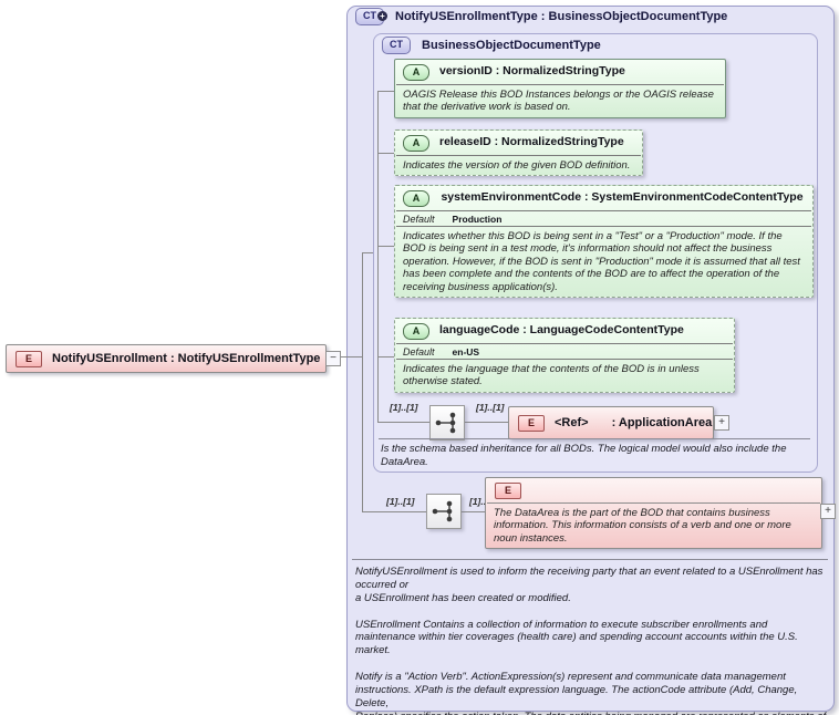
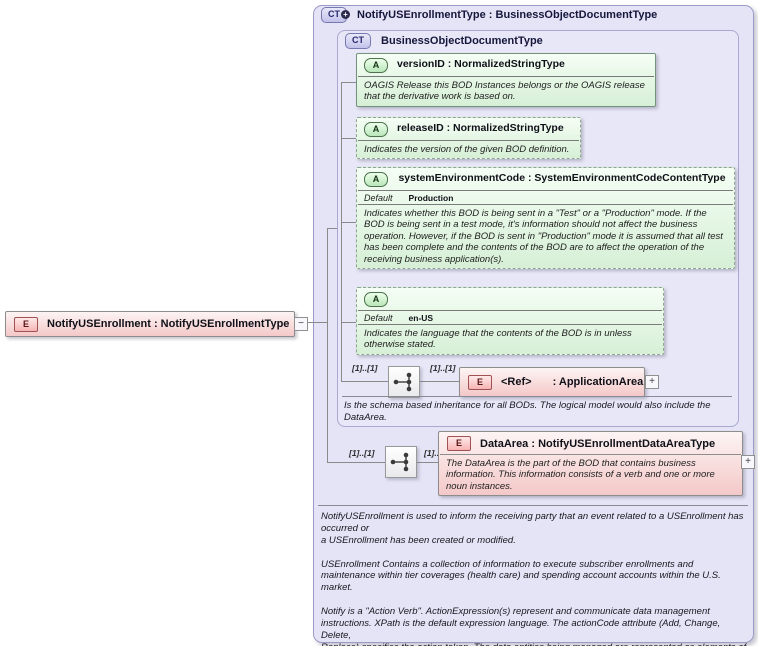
  CT
  +
  NotifyUSEnrollmentType : BusinessObjectDocumentType
  CT
  BusinessObjectDocumentType
  A
  versionID : NormalizedStringType
  OAGIS Release this BOD Instances belongs or the OAGIS release that the derivative work is based on.
  A
  releaseID : NormalizedStringType
  Indicates the version of the given BOD definition.
  A
  systemEnvironmentCode : SystemEnvironmentCodeContentType
  Default
  Production
  Indicates whether this BOD is being sent in a "Test" or a "Production" mode. If the BOD is being sent in a test mode, it's information should not affect the business operation. However, if the BOD is sent in "Production" mode it is assumed that all test has been complete and the contents of the BOD are to affect the operation of the receiving business application(s).
  A
- languageCode : LanguageCodeContentType
  Default
  en-US
  Indicates the language that the contents of the BOD is in unless otherwise stated.
  [1]..[1]
  [1]..[1]
  E
  <Ref>
  : ApplicationArea
  +
  Is the schema based inheritance for all BODs. The logical model would also include the DataArea.
  [1]..[1]
  E
+ DataArea : NotifyUSEnrollmentDataAreaType
  The DataArea is the part of the BOD that contains business information. This information consists of a verb and one or more noun instances.
  +
  NotifyUSEnrollment is used to inform the receiving party that an event related to a USEnrollment has occurred or
  a USEnrollment has been created or modified.
  USEnrollment Contains a collection of information to execute subscriber enrollments and maintenance within tier coverages (health care) and spending account accounts within the U.S. market.
  Notify is a "Action Verb". ActionExpression(s) represent and communicate data management instructions. XPath is the default expression language. The actionCode attribute (Add, Change, Delete,
  E
  NotifyUSEnrollment : NotifyUSEnrollmentType
  −
